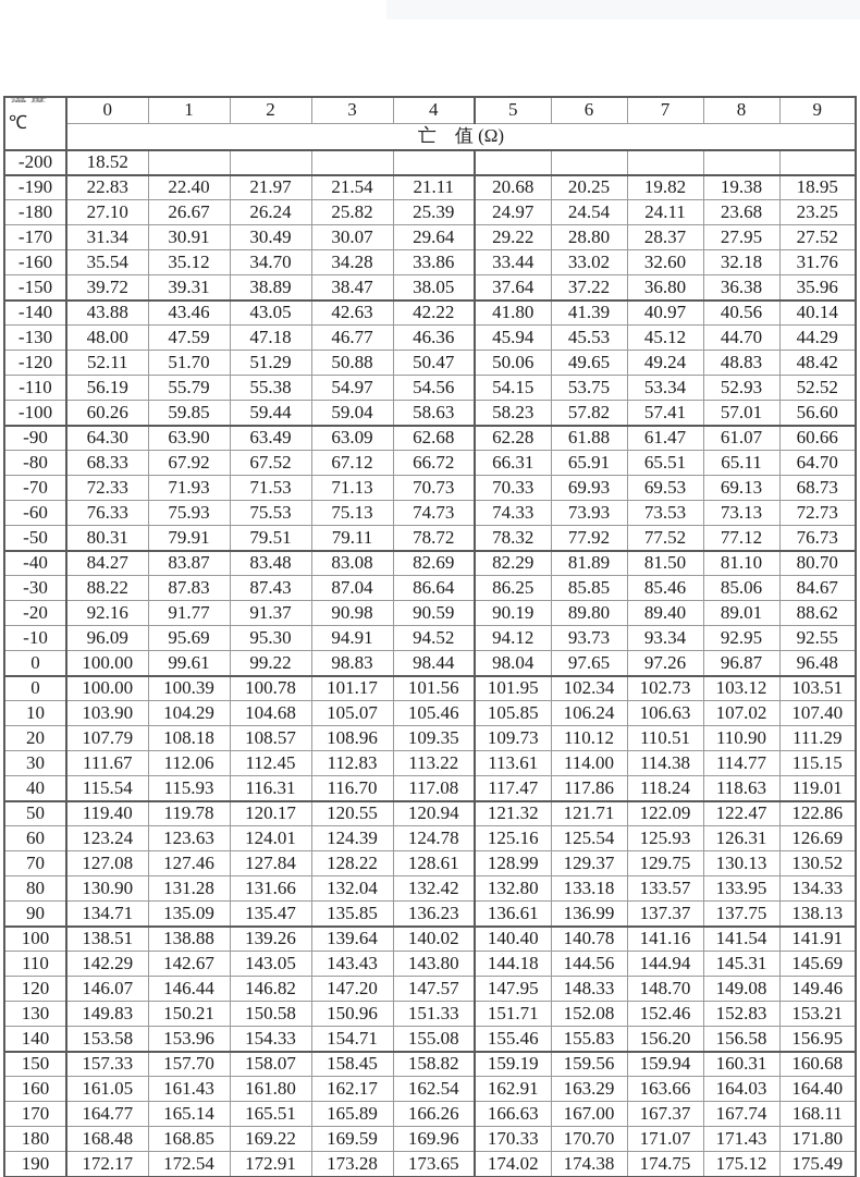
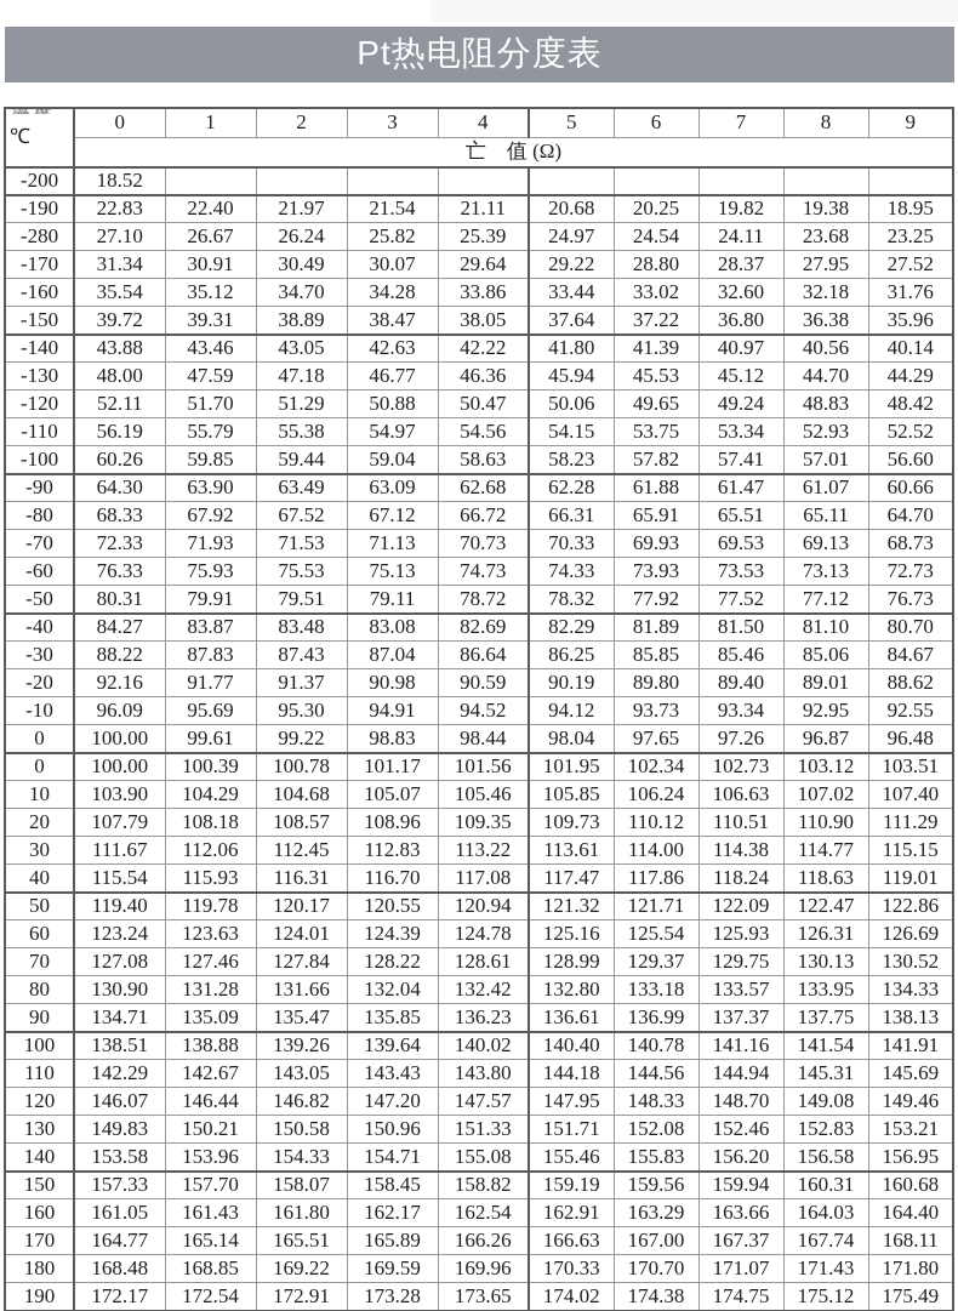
+ Pt热电阻分度表
  ℃	0	1	2	3	4	5	6	7	8	9
  亡 值 (Ω)
  -200	18.52
  -190	22.83	22.40	21.97	21.54	21.11	20.68	20.25	19.82	19.38	18.95
- -180	27.10	26.67	26.24	25.82	25.39	24.97	24.54	24.11	23.68	23.25
+ -280	27.10	26.67	26.24	25.82	25.39	24.97	24.54	24.11	23.68	23.25
  -170	31.34	30.91	30.49	30.07	29.64	29.22	28.80	28.37	27.95	27.52
  -160	35.54	35.12	34.70	34.28	33.86	33.44	33.02	32.60	32.18	31.76
  -150	39.72	39.31	38.89	38.47	38.05	37.64	37.22	36.80	36.38	35.96
  -140	43.88	43.46	43.05	42.63	42.22	41.80	41.39	40.97	40.56	40.14
  -130	48.00	47.59	47.18	46.77	46.36	45.94	45.53	45.12	44.70	44.29
  -120	52.11	51.70	51.29	50.88	50.47	50.06	49.65	49.24	48.83	48.42
  -110	56.19	55.79	55.38	54.97	54.56	54.15	53.75	53.34	52.93	52.52
  -100	60.26	59.85	59.44	59.04	58.63	58.23	57.82	57.41	57.01	56.60
  -90	64.30	63.90	63.49	63.09	62.68	62.28	61.88	61.47	61.07	60.66
  -80	68.33	67.92	67.52	67.12	66.72	66.31	65.91	65.51	65.11	64.70
  -70	72.33	71.93	71.53	71.13	70.73	70.33	69.93	69.53	69.13	68.73
  -60	76.33	75.93	75.53	75.13	74.73	74.33	73.93	73.53	73.13	72.73
  -50	80.31	79.91	79.51	79.11	78.72	78.32	77.92	77.52	77.12	76.73
  -40	84.27	83.87	83.48	83.08	82.69	82.29	81.89	81.50	81.10	80.70
  -30	88.22	87.83	87.43	87.04	86.64	86.25	85.85	85.46	85.06	84.67
  -20	92.16	91.77	91.37	90.98	90.59	90.19	89.80	89.40	89.01	88.62
  -10	96.09	95.69	95.30	94.91	94.52	94.12	93.73	93.34	92.95	92.55
  0	100.00	99.61	99.22	98.83	98.44	98.04	97.65	97.26	96.87	96.48
  0	100.00	100.39	100.78	101.17	101.56	101.95	102.34	102.73	103.12	103.51
  10	103.90	104.29	104.68	105.07	105.46	105.85	106.24	106.63	107.02	107.40
  20	107.79	108.18	108.57	108.96	109.35	109.73	110.12	110.51	110.90	111.29
  30	111.67	112.06	112.45	112.83	113.22	113.61	114.00	114.38	114.77	115.15
  40	115.54	115.93	116.31	116.70	117.08	117.47	117.86	118.24	118.63	119.01
  50	119.40	119.78	120.17	120.55	120.94	121.32	121.71	122.09	122.47	122.86
  60	123.24	123.63	124.01	124.39	124.78	125.16	125.54	125.93	126.31	126.69
  70	127.08	127.46	127.84	128.22	128.61	128.99	129.37	129.75	130.13	130.52
  80	130.90	131.28	131.66	132.04	132.42	132.80	133.18	133.57	133.95	134.33
  90	134.71	135.09	135.47	135.85	136.23	136.61	136.99	137.37	137.75	138.13
  100	138.51	138.88	139.26	139.64	140.02	140.40	140.78	141.16	141.54	141.91
  110	142.29	142.67	143.05	143.43	143.80	144.18	144.56	144.94	145.31	145.69
  120	146.07	146.44	146.82	147.20	147.57	147.95	148.33	148.70	149.08	149.46
  130	149.83	150.21	150.58	150.96	151.33	151.71	152.08	152.46	152.83	153.21
  140	153.58	153.96	154.33	154.71	155.08	155.46	155.83	156.20	156.58	156.95
  150	157.33	157.70	158.07	158.45	158.82	159.19	159.56	159.94	160.31	160.68
  160	161.05	161.43	161.80	162.17	162.54	162.91	163.29	163.66	164.03	164.40
  170	164.77	165.14	165.51	165.89	166.26	166.63	167.00	167.37	167.74	168.11
  180	168.48	168.85	169.22	169.59	169.96	170.33	170.70	171.07	171.43	171.80
  190	172.17	172.54	172.91	173.28	173.65	174.02	174.38	174.75	175.12	175.49
